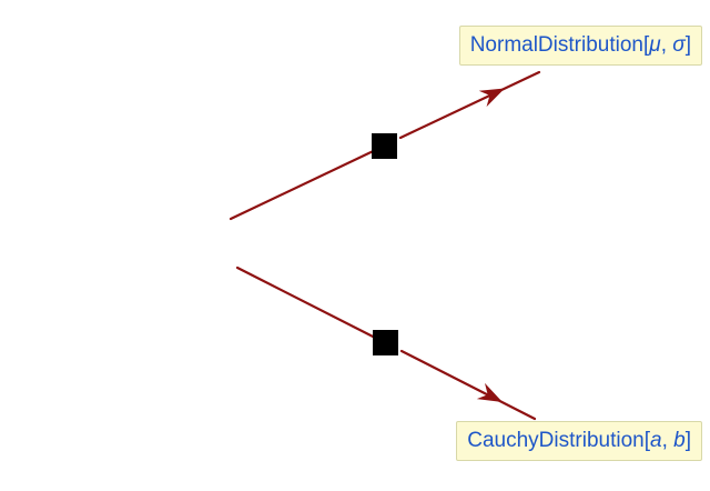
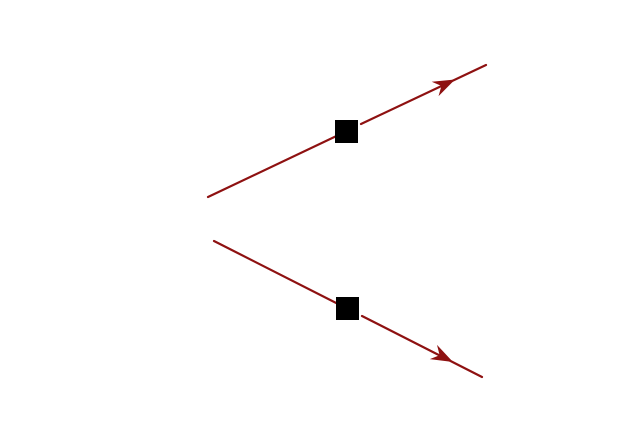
- NormalDistribution[μ, σ]
- CauchyDistribution[a, b]
